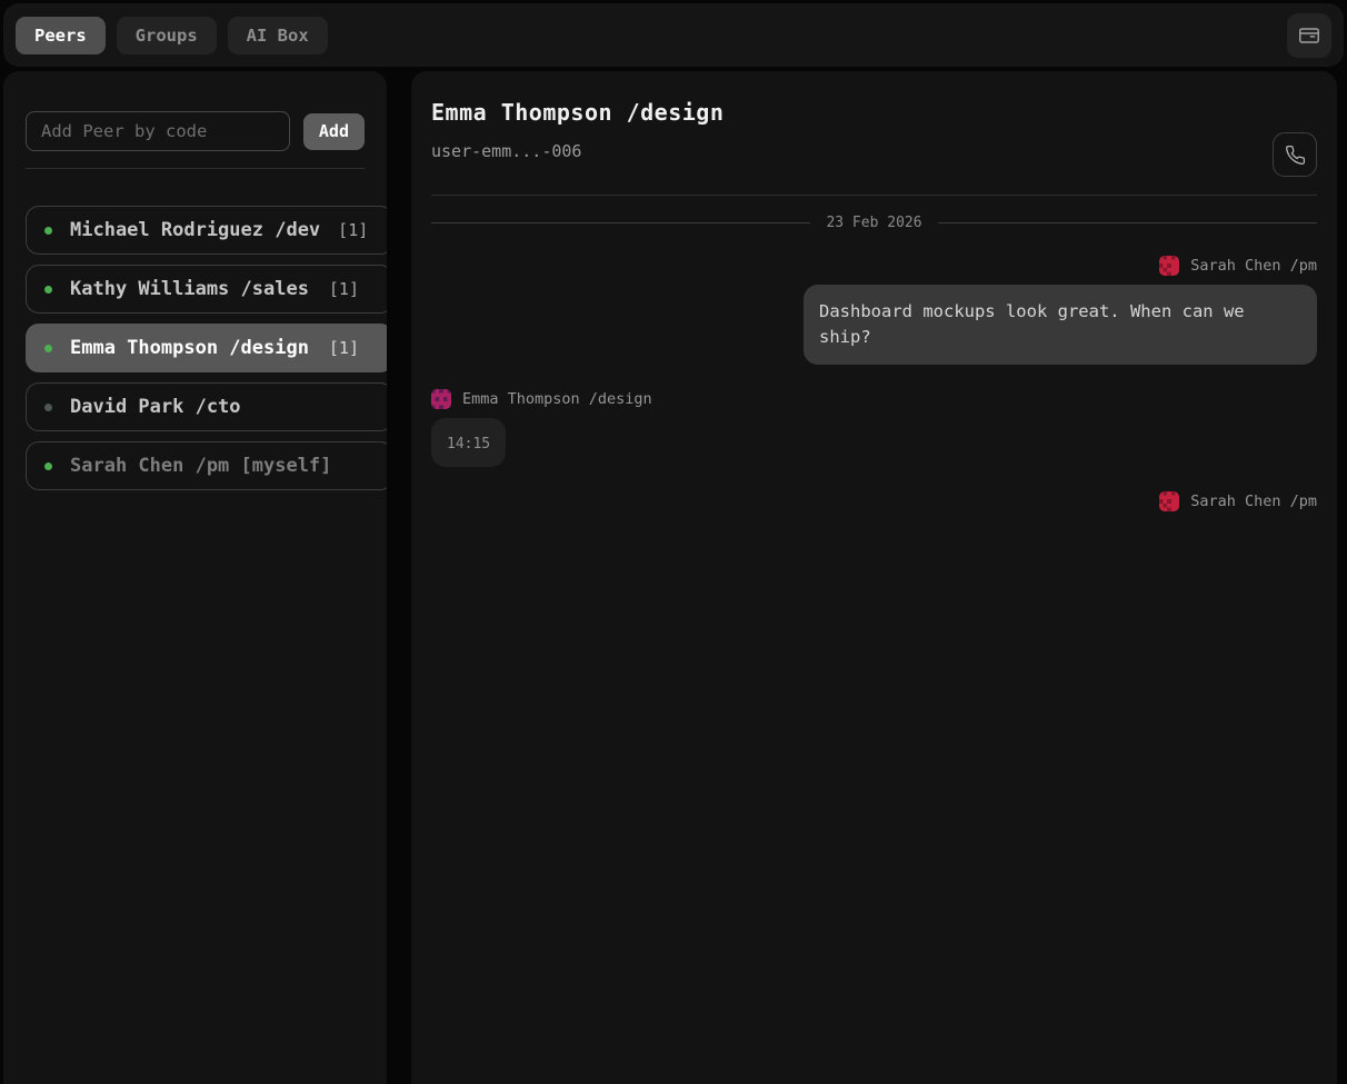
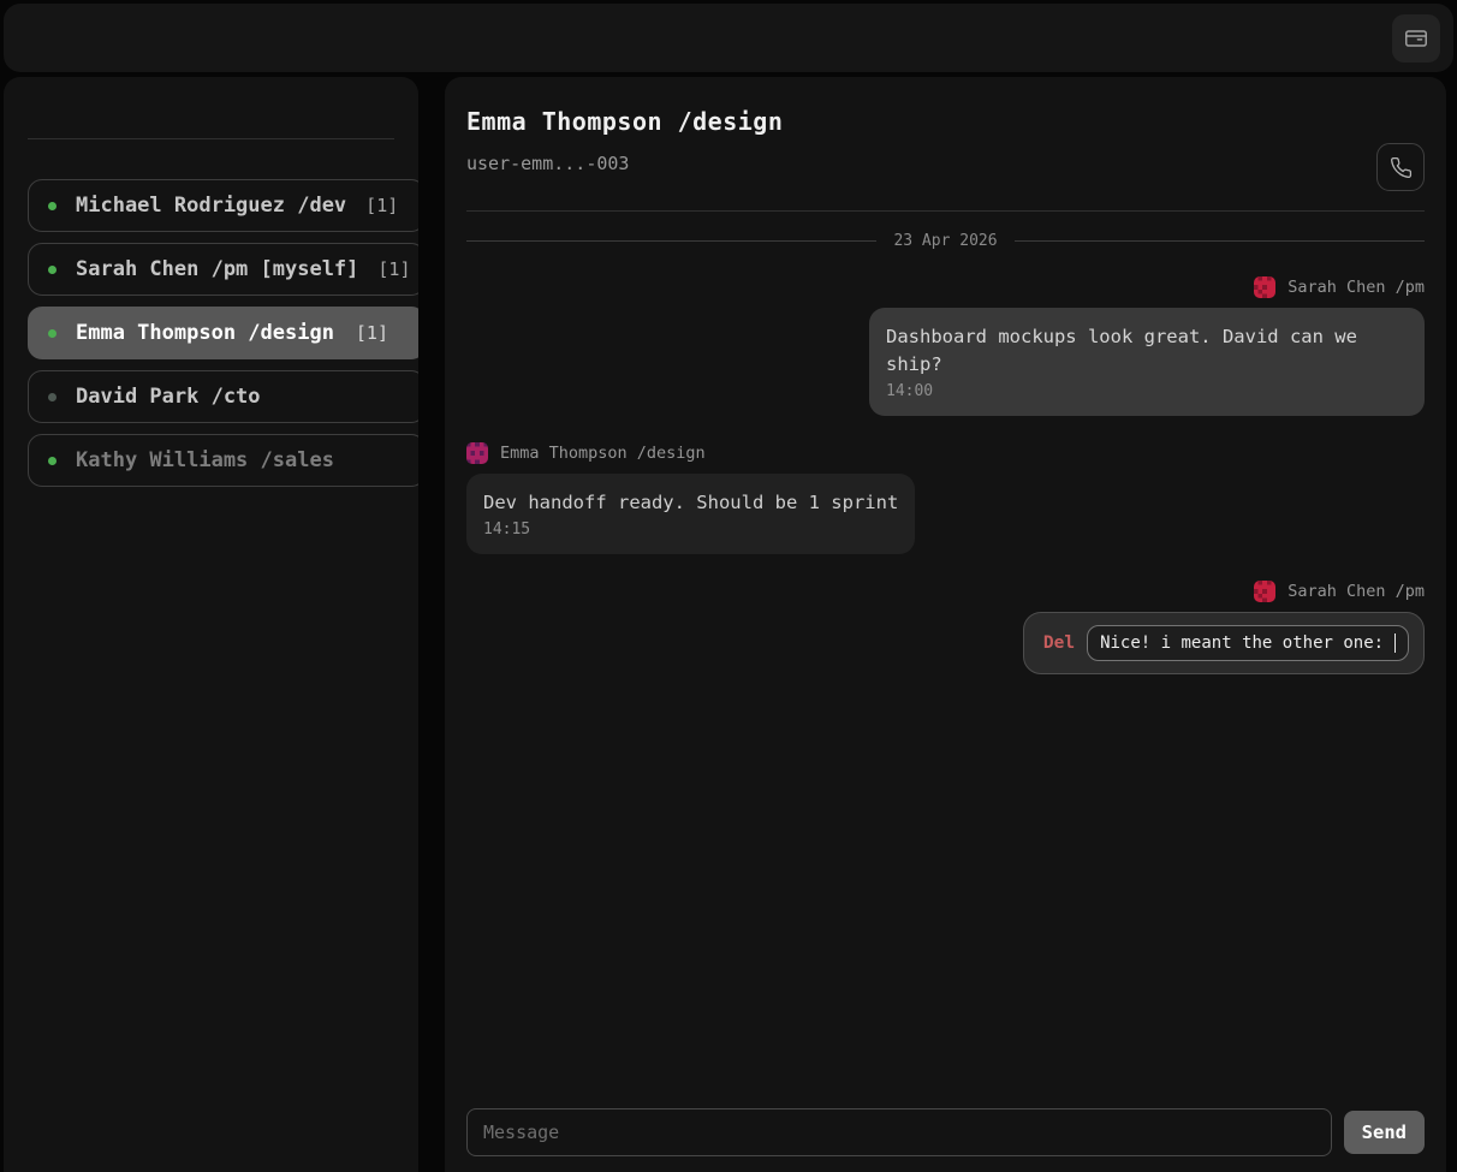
- Peers
- Groups
- AI Box
- Add Peer by code
- Add
  Michael Rodriguez /dev
  [1]
- Kathy Williams /sales
+ Sarah Chen /pm [myself]
  [1]
  Emma Thompson /design
  [1]
  David Park /cto
- Sarah Chen /pm [myself]
+ Kathy Williams /sales
  Emma Thompson /design
- user-emm...-006
+ user-emm...-003
- 23 Feb 2026
+ 23 Apr 2026
  Sarah Chen /pm
- Dashboard mockups look great. When can we ship?
+ Dashboard mockups look great. David can we ship?
+ 14:00
  Emma Thompson /design
+ Dev handoff ready. Should be 1 sprint
  14:15
  Sarah Chen /pm
+ Del
+ Nice! i meant the other one:
+ Message
+ Send
